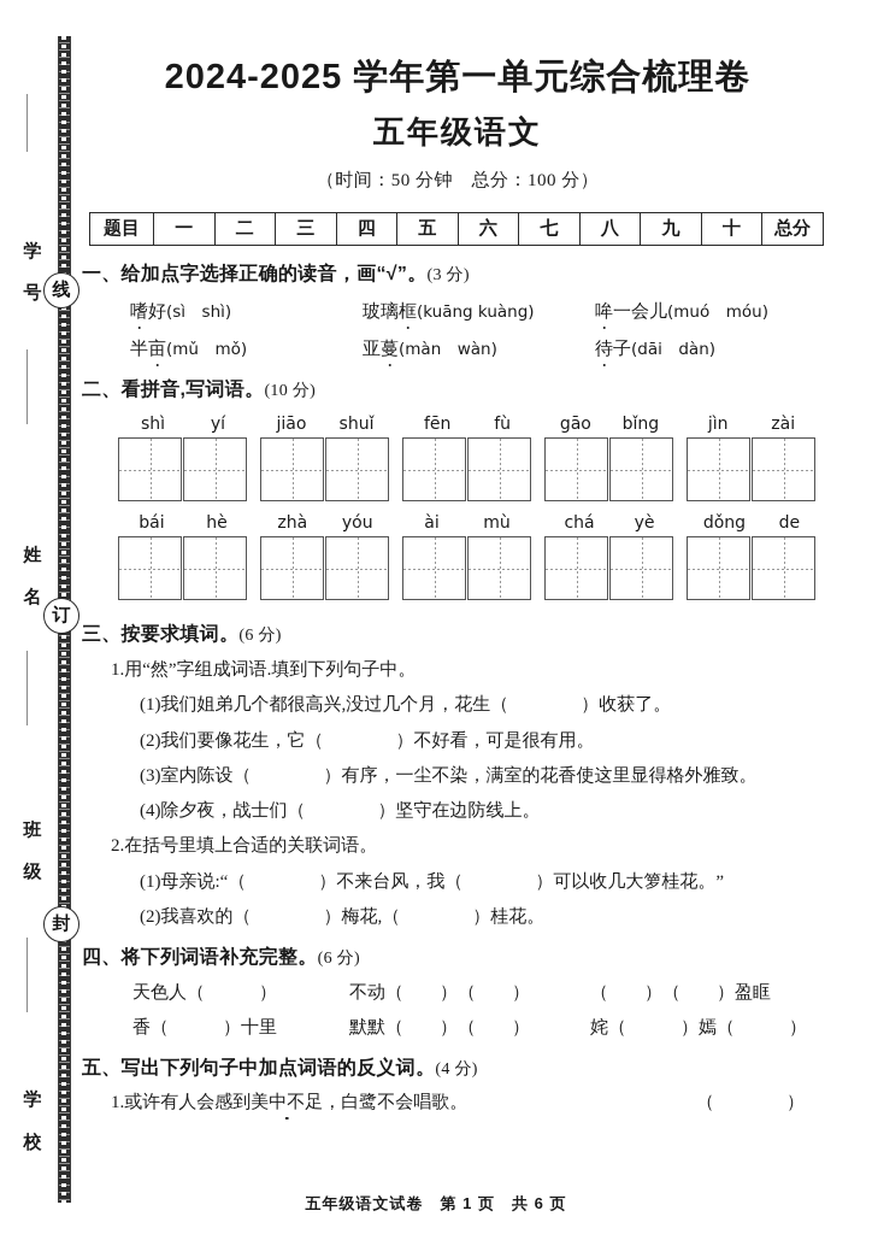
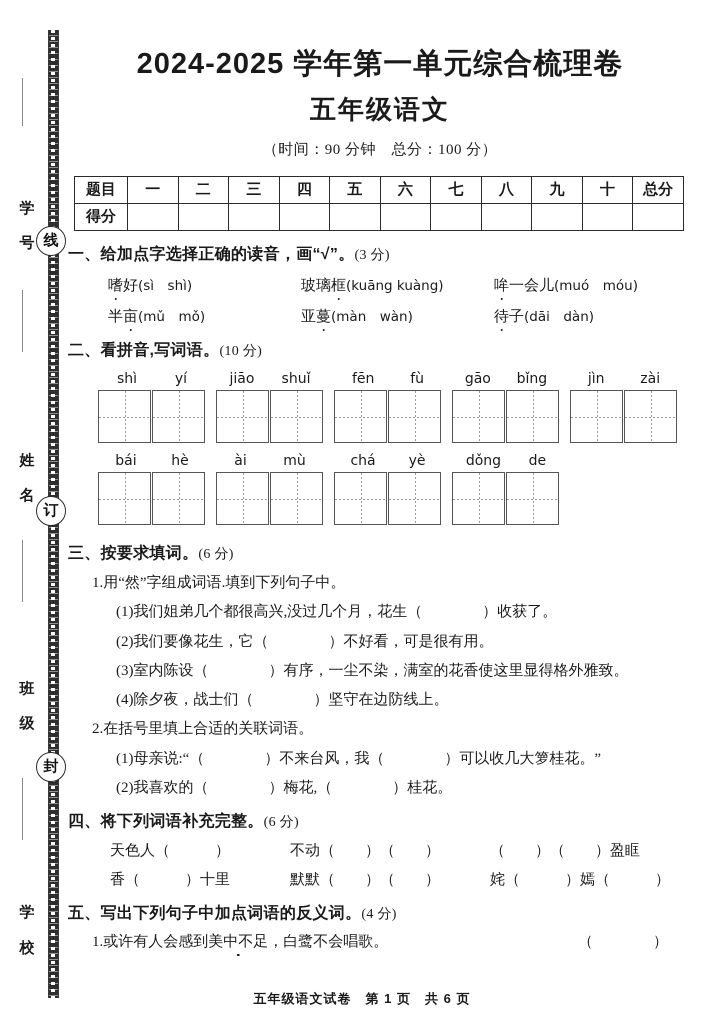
  线
  订
  封
  2024-2025 学年第一单元综合梳理卷
  五年级语文
- （时间：50 分钟 总分：100 分）
+ （时间：90 分钟 总分：100 分）
  题目	一	二	三	四	五	六	七	八	九	十	总分
+ 得分
  一、给加点字选择正确的读音，画“√”。(3 分)
  嗜好(sì shì)
  玻璃框(kuāng kuàng)
  哞一会儿(muó móu)
  半亩(mǔ mǒ)
  亚蔓(màn wàn)
  待子(dāi dàn)
  二、看拼音,写词语。(10 分)
  shì
  yí
  jiāo
  shuǐ
  fēn
  fù
  gāo
  bǐng
  jìn
  zài
  bái
  hè
- zhà
- yóu
  ài
  mù
  chá
  yè
  dǒng
  de
  三、按要求填词。(6 分)
  1.用“然”字组成词语.填到下列句子中。
  (1)我们姐弟几个都很高兴,没过几个月，花生（ ）收获了。
  (2)我们要像花生，它（ ）不好看，可是很有用。
  (3)室内陈设（ ）有序，一尘不染，满室的花香使这里显得格外雅致。
  (4)除夕夜，战士们（ ）坚守在边防线上。
  2.在括号里填上合适的关联词语。
  (1)母亲说:“（ ）不来台风，我（ ）可以收几大箩桂花。”
  (2)我喜欢的（ ）梅花,（ ）桂花。
  四、将下列词语补充完整。(6 分)
  天色人（ ）
  不动（ ）（ ）
  （ ）（ ）盈眶
  香（ ）十里
  默默（ ）（ ）
  姹（ ）嫣（ ）
  五、写出下列句子中加点词语的反义词。(4 分)
  1.或许有人会感到美中不足，白鹭不会唱歌。
  （ ）
  五年级语文试卷 第 1 页 共 6 页
